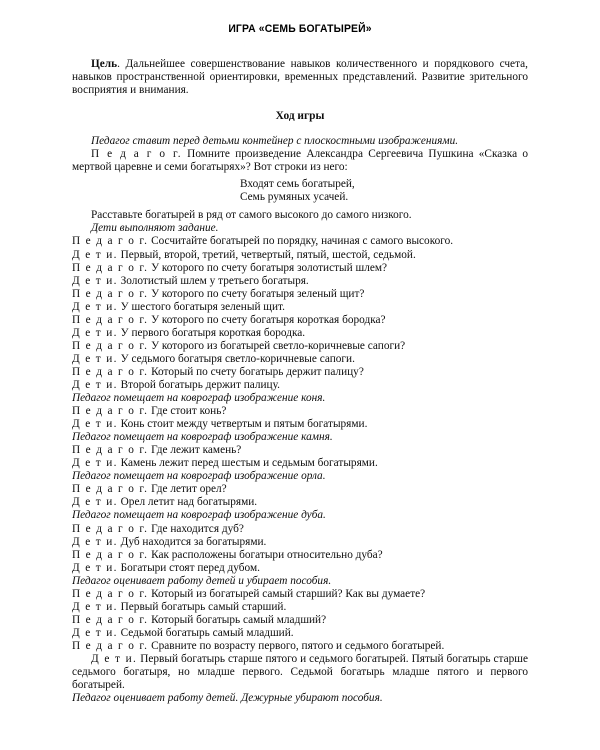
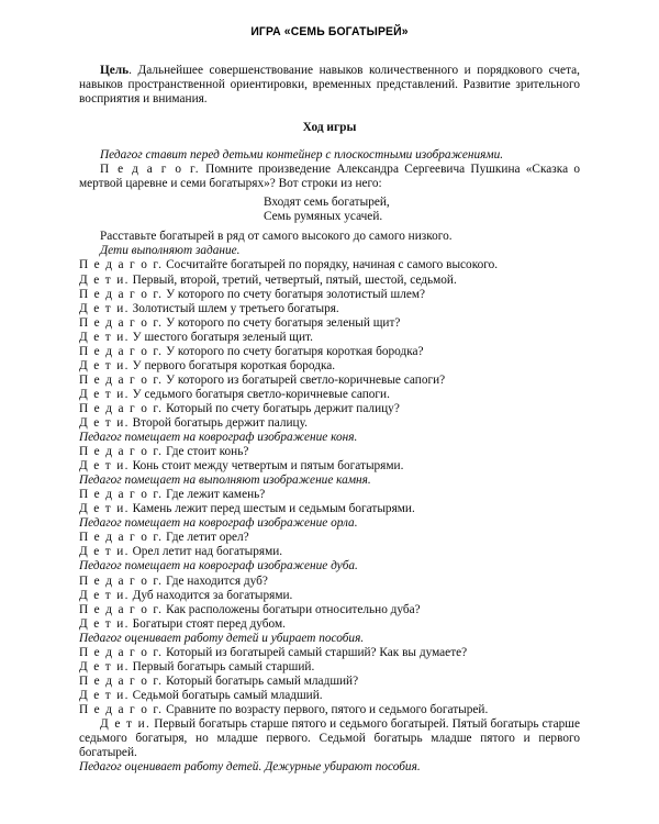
  ИГРА «СЕМЬ БОГАТЫРЕЙ»
  Цель. Дальнейшее совершенствование навыков количественного и порядкового счета, навыков пространственной ориентировки, временных представлений. Развитие зрительного восприятия и внимания.
  Ход игры
  Педагог ставит перед детьми контейнер с плоскостными изображениями.
  П е д а г о г. Помните произведение Александра Сергеевича Пушкина «Сказка о мертвой царевне и семи богатырях»? Вот строки из него:
  Входят семь богатырей,
  Семь румяных усачей.
  Расставьте богатырей в ряд от самого высокого до самого низкого.
  Дети выполняют задание.
  П е д а г о г. Сосчитайте богатырей по порядку, начиная с самого высокого.
  Д е т и. Первый, второй, третий, четвертый, пятый, шестой, седьмой.
  П е д а г о г. У которого по счету богатыря золотистый шлем?
  Д е т и. Золотистый шлем у третьего богатыря.
  П е д а г о г. У которого по счету богатыря зеленый щит?
  Д е т и. У шестого богатыря зеленый щит.
  П е д а г о г. У которого по счету богатыря короткая бородка?
  Д е т и. У первого богатыря короткая бородка.
  П е д а г о г. У которого из богатырей светло-коричневые сапоги?
  Д е т и. У седьмого богатыря светло-коричневые сапоги.
  П е д а г о г. Который по счету богатырь держит палицу?
  Д е т и. Второй богатырь держит палицу.
  Педагог помещает на коврограф изображение коня.
  П е д а г о г. Где стоит конь?
  Д е т и. Конь стоит между четвертым и пятым богатырями.
- Педагог помещает на коврограф изображение камня.
+ Педагог помещает на выполняют изображение камня.
  П е д а г о г. Где лежит камень?
  Д е т и. Камень лежит перед шестым и седьмым богатырями.
  Педагог помещает на коврограф изображение орла.
  П е д а г о г. Где летит орел?
  Д е т и. Орел летит над богатырями.
  Педагог помещает на коврограф изображение дуба.
  П е д а г о г. Где находится дуб?
  Д е т и. Дуб находится за богатырями.
  П е д а г о г. Как расположены богатыри относительно дуба?
  Д е т и. Богатыри стоят перед дубом.
  Педагог оценивает работу детей и убирает пособия.
  П е д а г о г. Который из богатырей самый старший? Как вы думаете?
  Д е т и. Первый богатырь самый старший.
  П е д а г о г. Который богатырь самый младший?
  Д е т и. Седьмой богатырь самый младший.
  П е д а г о г. Сравните по возрасту первого, пятого и седьмого богатырей.
  Д е т и. Первый богатырь старше пятого и седьмого богатырей. Пятый богатырь старше седьмого богатыря, но младше первого. Седьмой богатырь младше пятого и первого богатырей.
  Педагог оценивает работу детей. Дежурные убирают пособия.
